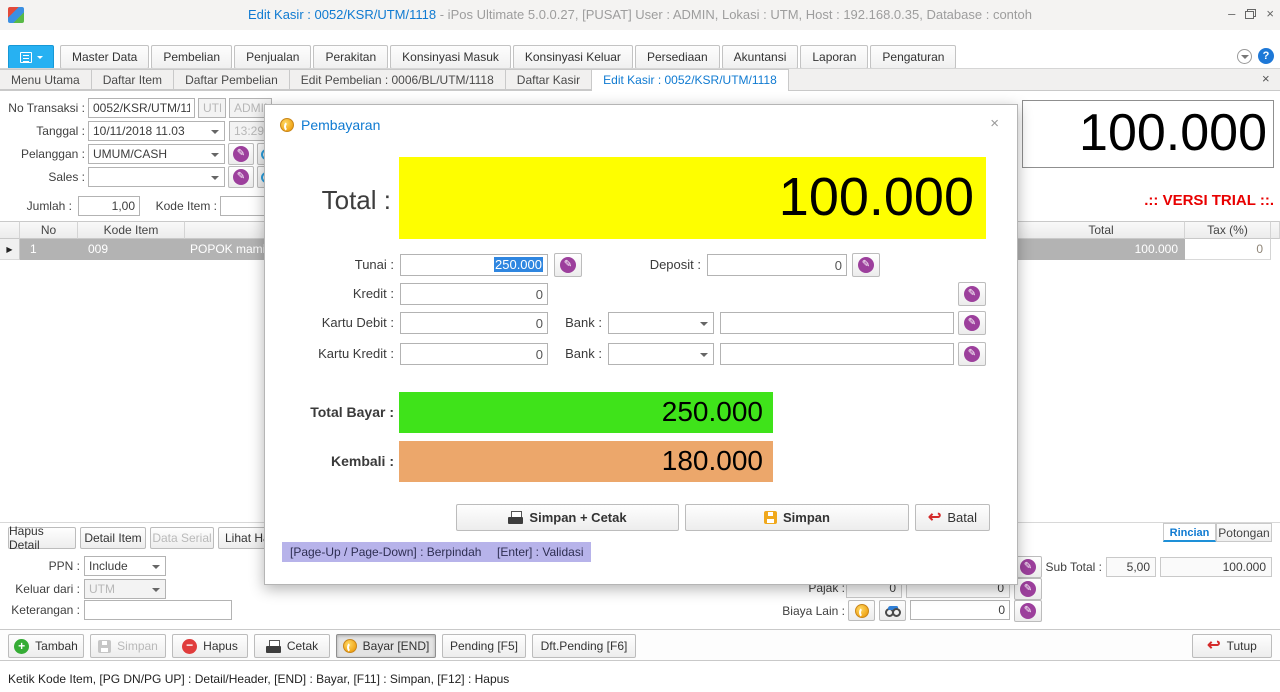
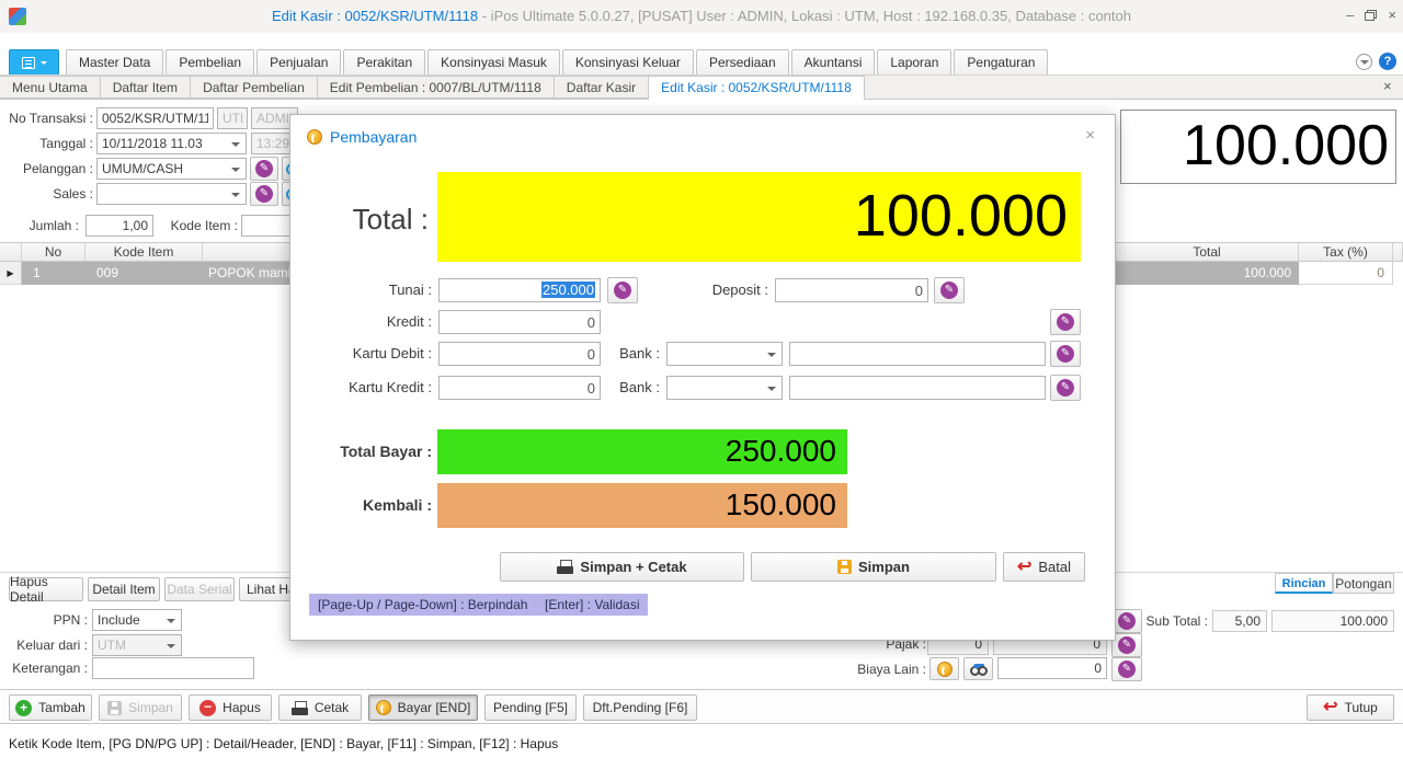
  Edit Kasir : 0052/KSR/UTM/1118 - iPos Ultimate 5.0.0.27, [PUSAT] User : ADMIN, Lokasi : UTM, Host : 192.168.0.35, Database : contoh
  –
  ×
  Master Data
  Pembelian
  Penjualan
  Perakitan
  Konsinyasi Masuk
  Konsinyasi Keluar
  Persediaan
  Akuntansi
  Laporan
  Pengaturan
  Menu Utama
  Daftar Item
  Daftar Pembelian
- Edit Pembelian : 0006/BL/UTM/1118
+ Edit Pembelian : 0007/BL/UTM/1118
  Daftar Kasir
  Edit Kasir : 0052/KSR/UTM/1118
  ×
  No Transaksi :
  0052/KSR/UTM/11
  ADMI
  Tanggal :
  10/11/2018 11.03
  13:29
  Pelanggan :
  UMUM/CASH
  Sales :
  Jumlah :
  1,00
  Kode Item :
  100.000
- .:: VERSI TRIAL ::.
  No
  Kode Item
  Total
  Tax (%)
  1
  009
  POPOK mam
  100.000
  0
  Hapus Detail
  Detail Item
  Data Serial
  Lihat H
  PPN :
  Include
  Keluar dari :
  UTM
  Keterangan :
  Rincian
  Potongan
  Sub Total :
  5,00
  100.000
  Pajak :
  0
  0
  Biaya Lain :
  0
  Tambah
  Simpan
  Hapus
  Cetak
  Bayar [END]
  Pending [F5]
  Dft.Pending [F6]
  Tutup
  Ketik Kode Item, [PG DN/PG UP] : Detail/Header, [END] : Bayar, [F11] : Simpan, [F12] : Hapus
  Pembayaran
  ×
  Total :
  100.000
  Tunai :
  250.000
  Deposit :
  0
  Kredit :
  0
  Kartu Debit :
  0
  Bank :
  Kartu Kredit :
  0
  Bank :
  Total Bayar :
  250.000
  Kembali :
- 180.000
+ 150.000
  Simpan + Cetak
  Simpan
  Batal
  [Page-Up / Page-Down] : Berpindah
  [Enter] : Validasi
